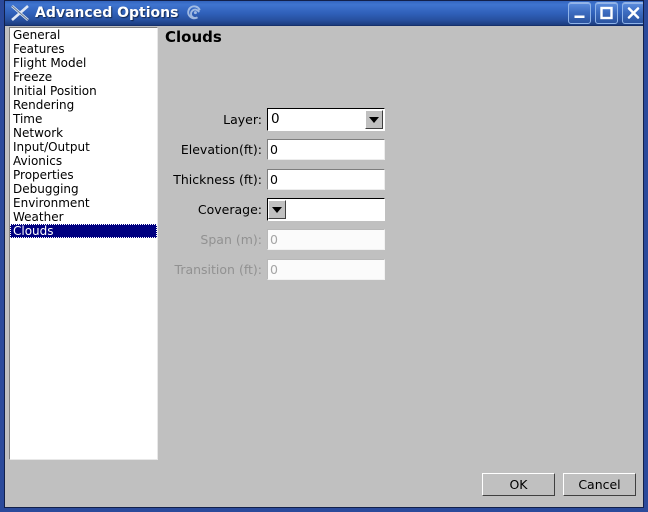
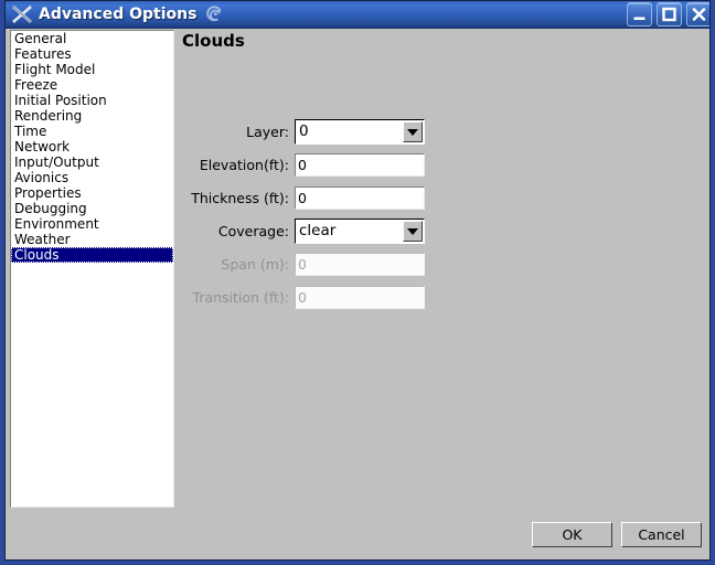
  Advanced Options
  General
  Features
  Flight Model
  Freeze
  Initial Position
  Rendering
  Time
  Network
  Input/Output
  Avionics
  Properties
  Debugging
  Environment
  Weather
  Clouds
  Clouds
  Layer:
  0
  Elevation(ft):
  0
  Thickness (ft):
  0
  Coverage:
+ clear
  Span (m):
  0
  Transition (ft):
  0
  OK
  Cancel
